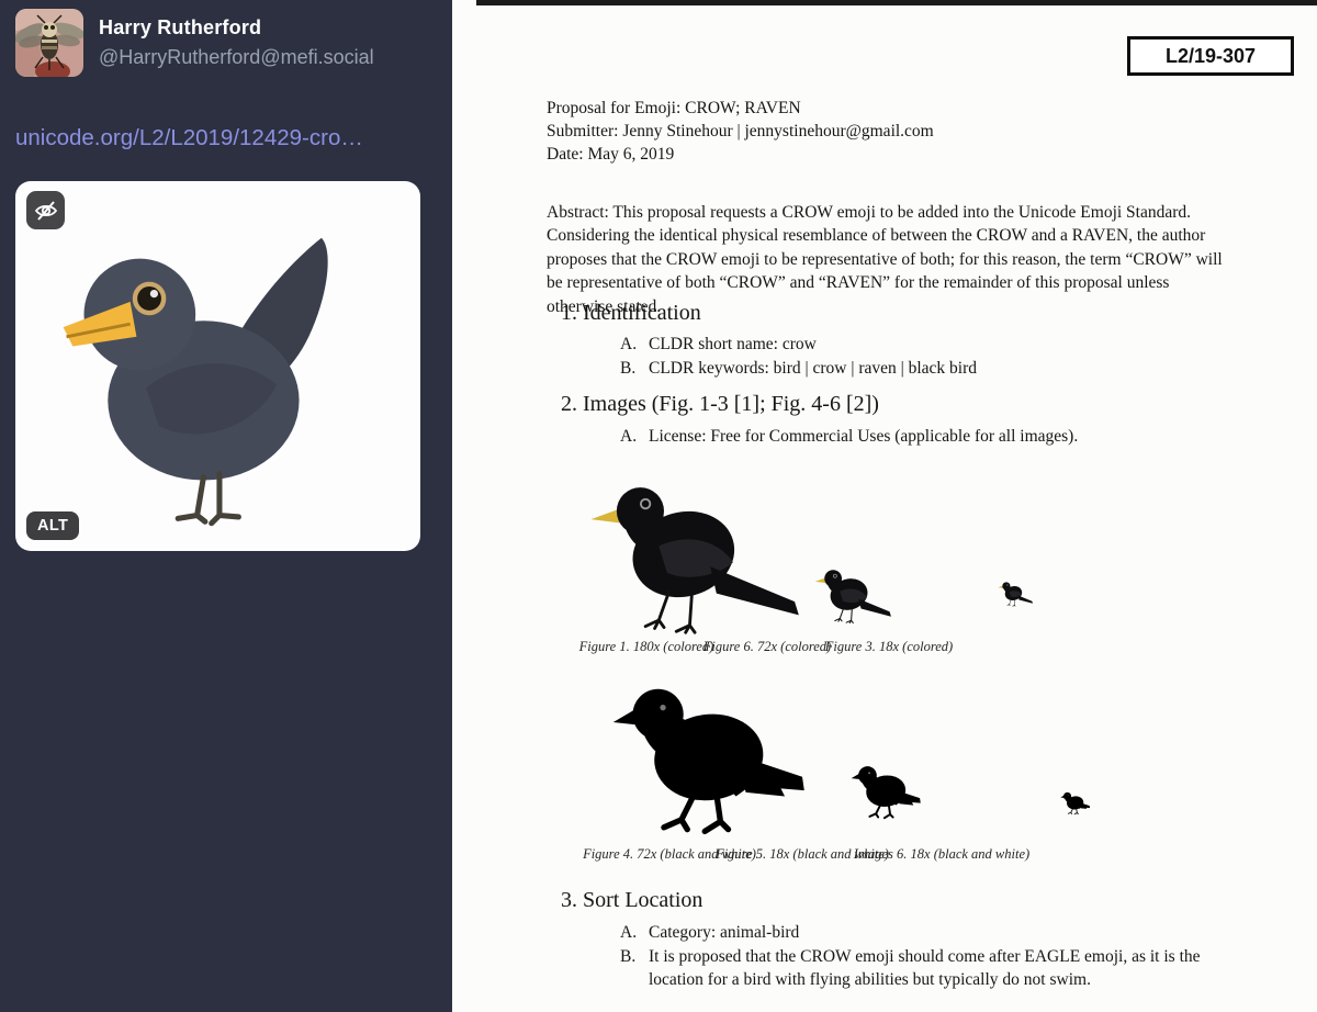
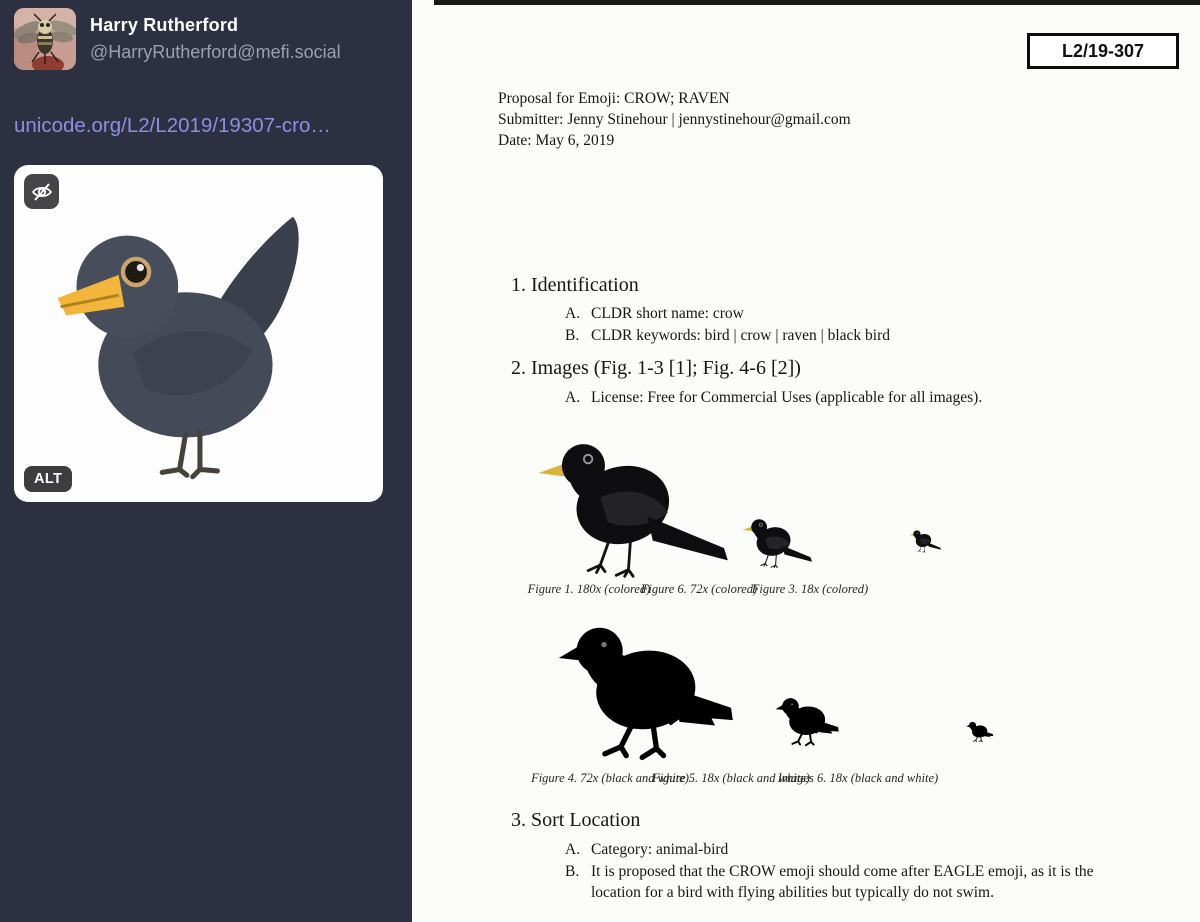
  Harry Rutherford
  @HarryRutherford@mefi.social
- unicode.org/L2/L2019/12429-cro…
+ unicode.org/L2/L2019/19307-cro…
  ALT
  L2/19-307
  Proposal for Emoji: CROW; RAVEN
  Submitter: Jenny Stinehour | jennystinehour@gmail.com
  Date: May 6, 2019
- Abstract: This proposal requests a CROW emoji to be added into the Unicode Emoji Standard. Considering the identical physical resemblance of between the CROW and a RAVEN, the author proposes that the CROW emoji to be representative of both; for this reason, the term “CROW” will be representative of both “CROW” and “RAVEN” for the remainder of this proposal unless otherwise stated.
  1. Identification
  A.
  CLDR short name: crow
  B.
  CLDR keywords: bird | crow | raven | black bird
  2. Images (Fig. 1-3 [1]; Fig. 4-6 [2])
  A.
  License: Free for Commercial Uses (applicable for all images).
  Figure 1. 180x (colored)
  Figure 6. 72x (colored)
  Figure 3. 18x (colored)
  Figure 4. 72x (black and white)
  Figure 5. 18x (black and white)
  Images 6. 18x (black and white)
  3. Sort Location
  A.
  Category: animal-bird
  B.
  It is proposed that the CROW emoji should come after EAGLE emoji, as it is the location for a bird with flying abilities but typically do not swim.
